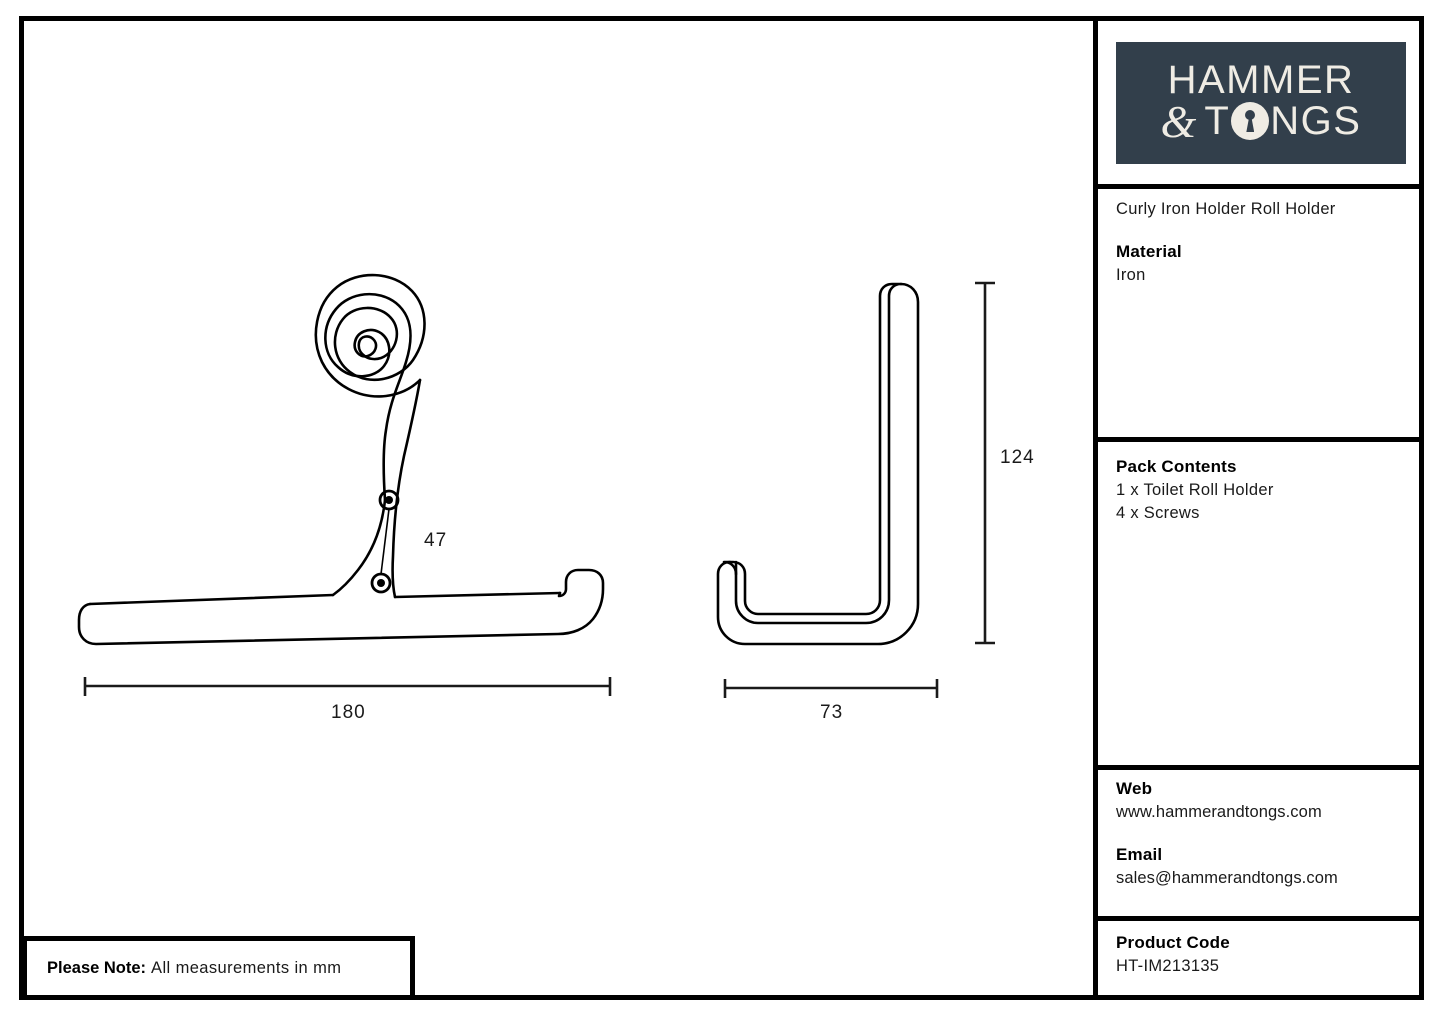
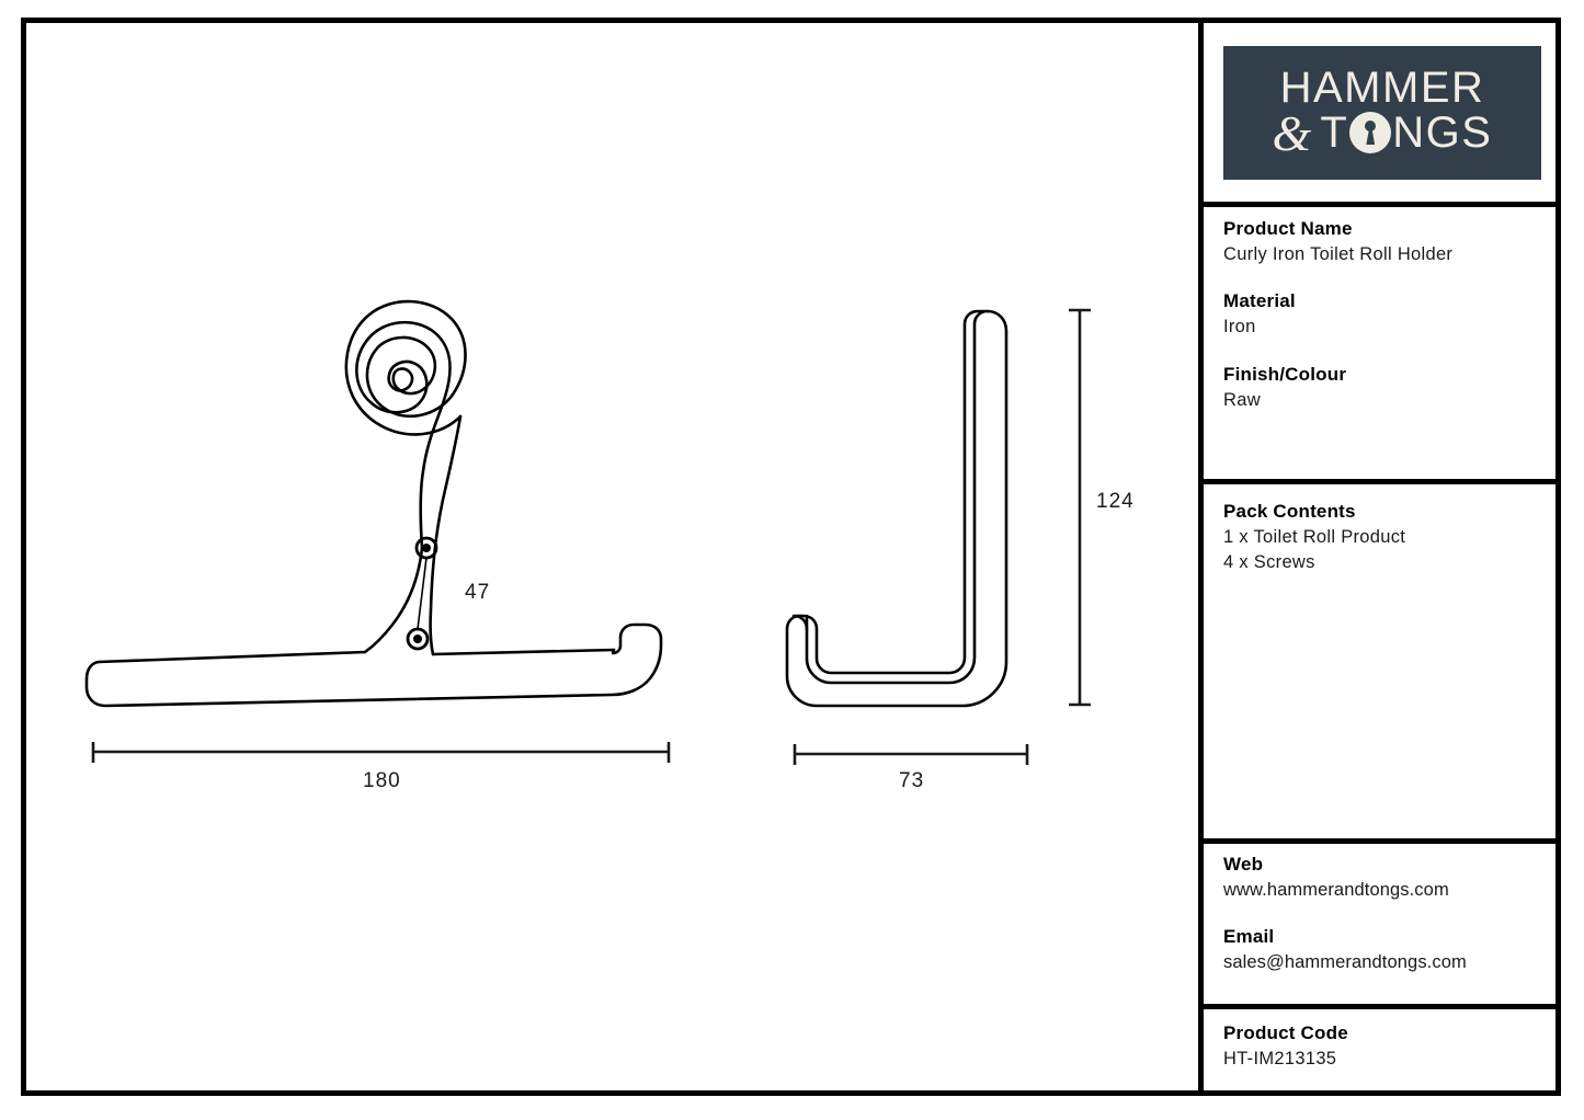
  180
  73
  124
  47
  HAMMER
  &
  T
  NGS
+ Product Name
- Curly Iron Holder Roll Holder
+ Curly Iron Toilet Roll Holder
  Material
  Iron
+ Finish/Colour
+ Raw
  Pack Contents
- 1 x Toilet Roll Holder
+ 1 x Toilet Roll Product
  4 x Screws
  Web
  www.hammerandtongs.com
  Email
  sales@hammerandtongs.com
  Product Code
  HT-IM213135
- Please Note:
- All measurements in mm
